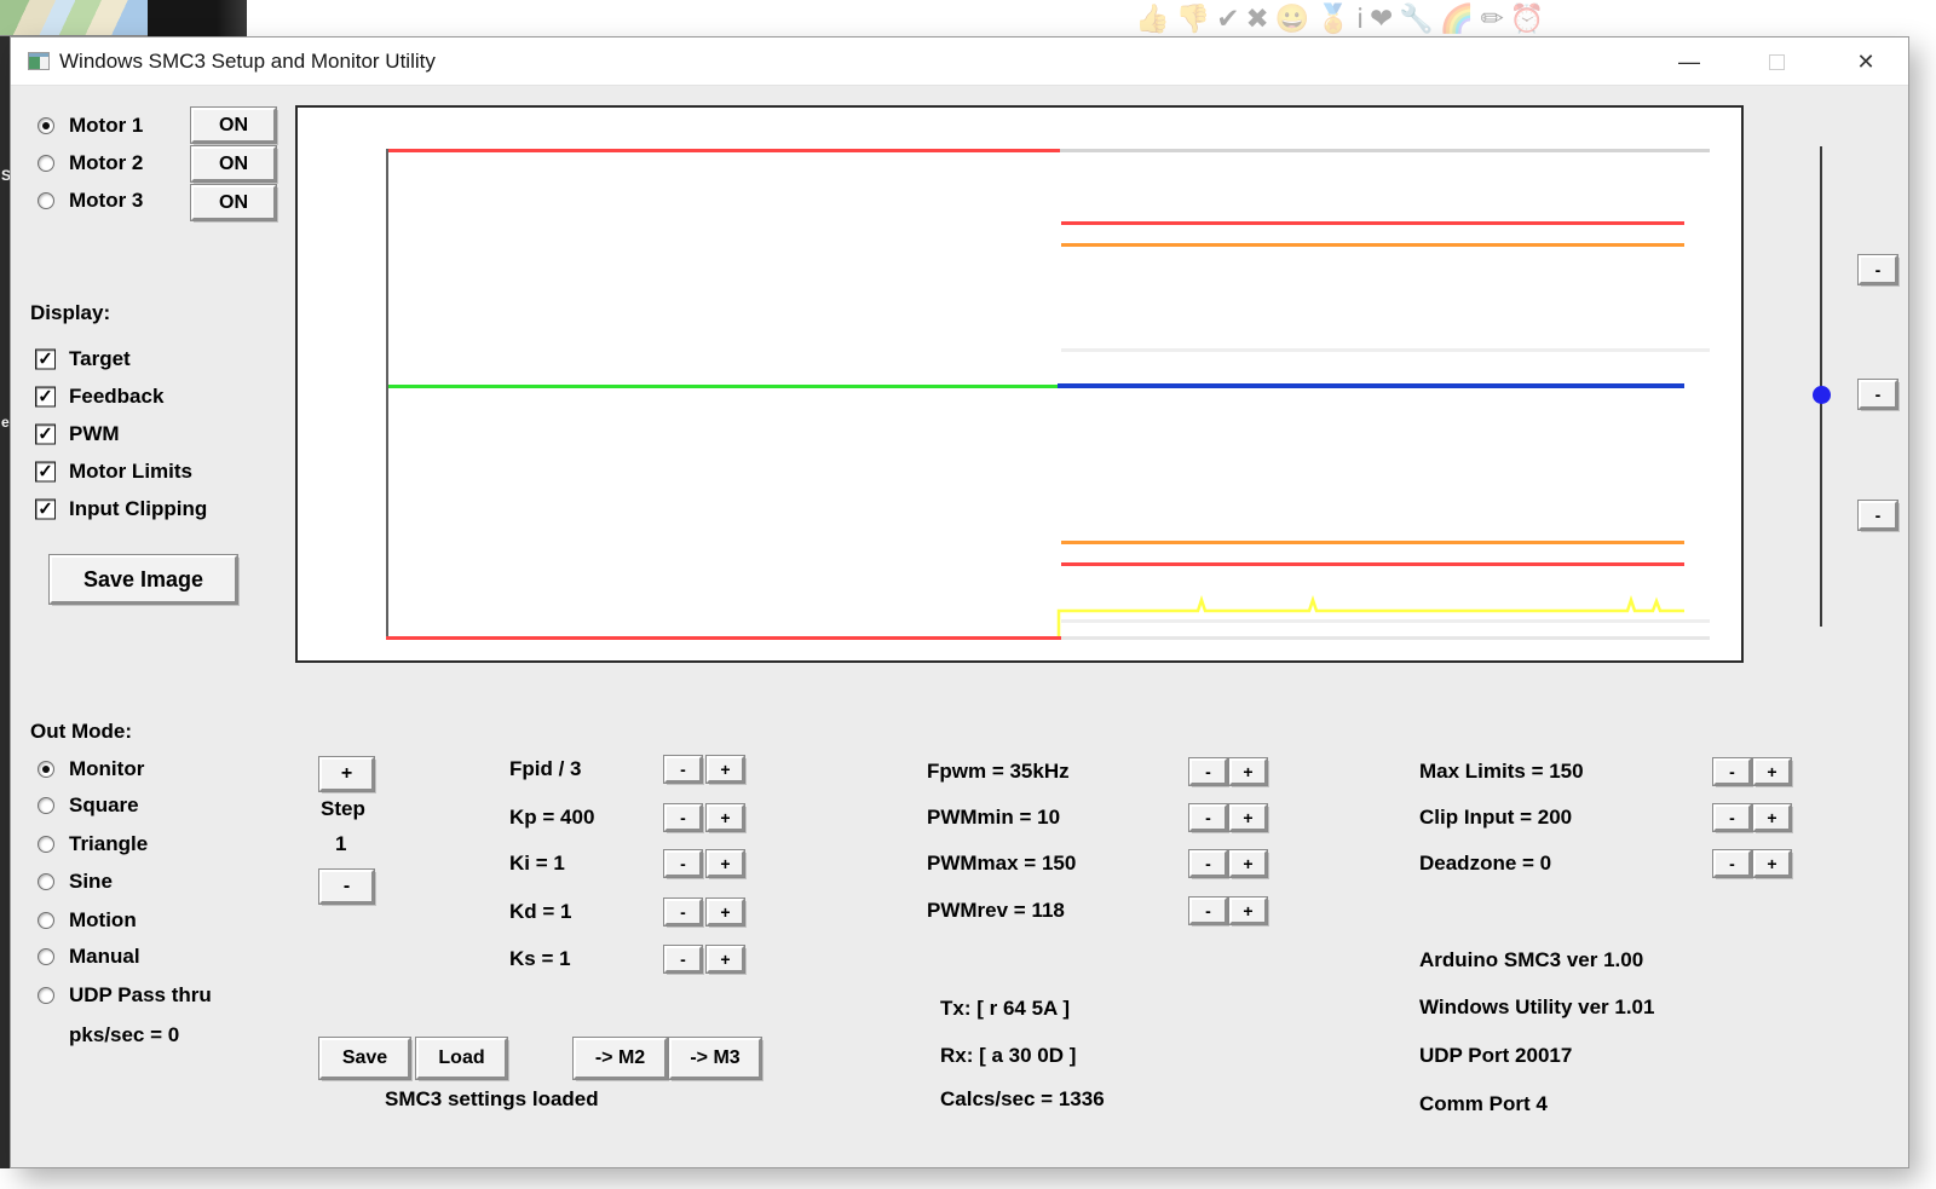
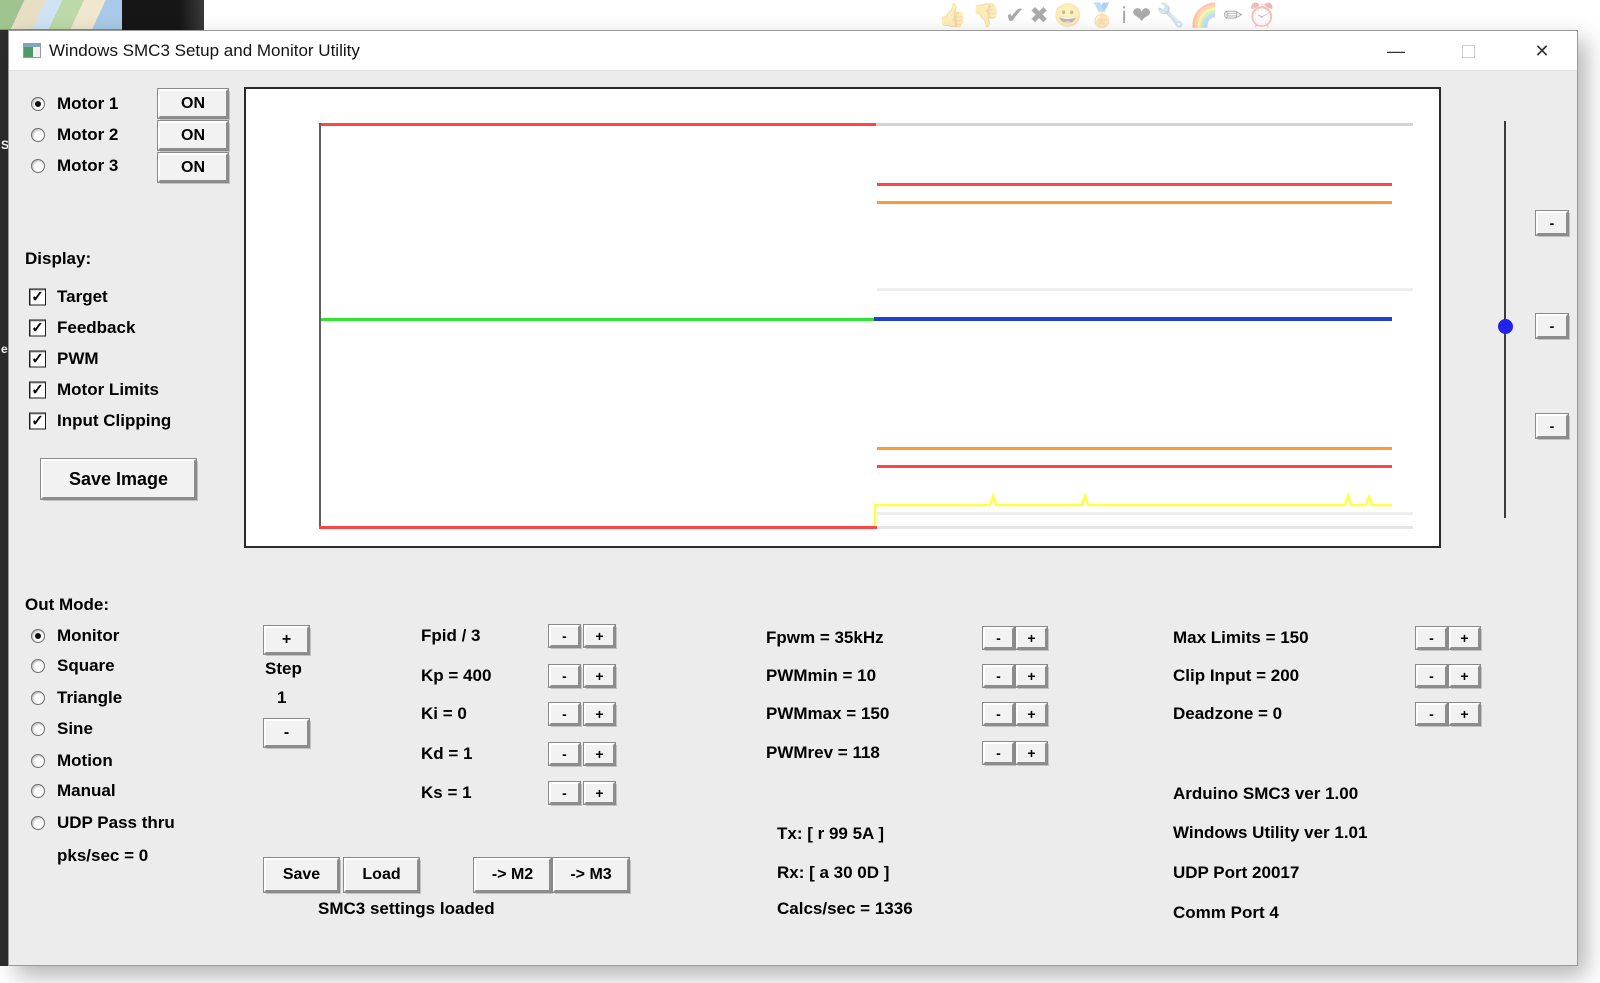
  👍👎✔✖😀🏅ℹ❤🔧🌈✏⏰
  S
  e
  Windows SMC3 Setup and Monitor Utility
  —
  ✕
  Motor 1
  ON
  Motor 2
  ON
  Motor 3
  ON
  Display:
  ✓
  Target
  ✓
  Feedback
  ✓
  PWM
  ✓
  Motor Limits
  ✓
  Input Clipping
  Save Image
  Out Mode:
  Monitor
  Square
  Triangle
  Sine
  Motion
  Manual
  UDP Pass thru
  pks/sec = 0
  +
  Step
  1
  -
  Fpid / 3
  -
  +
  Kp = 400
  -
  +
- Ki = 1
+ Ki = 0
  -
  +
  Kd = 1
  -
  +
  Ks = 1
  -
  +
  Fpwm = 35kHz
  -
  +
  PWMmin = 10
  -
  +
  PWMmax = 150
  -
  +
  PWMrev = 118
  -
  +
  Max Limits = 150
  -
  +
  Clip Input = 200
  -
  +
  Deadzone = 0
  -
  +
  Save
  Load
  -> M2
  -> M3
  SMC3 settings loaded
- Tx: [ r 64 5A ]
+ Tx: [ r 99 5A ]
  Rx: [ a 30 0D ]
  Calcs/sec = 1336
  Arduino SMC3 ver 1.00
  Windows Utility ver 1.01
  UDP Port 20017
  Comm Port 4
  -
  -
  -
